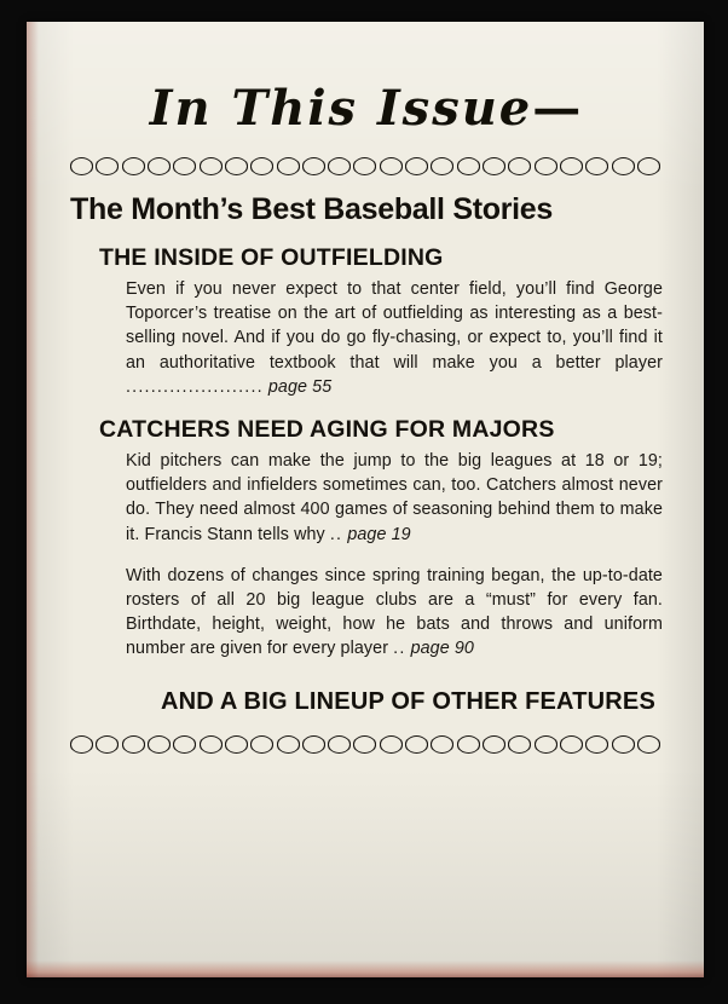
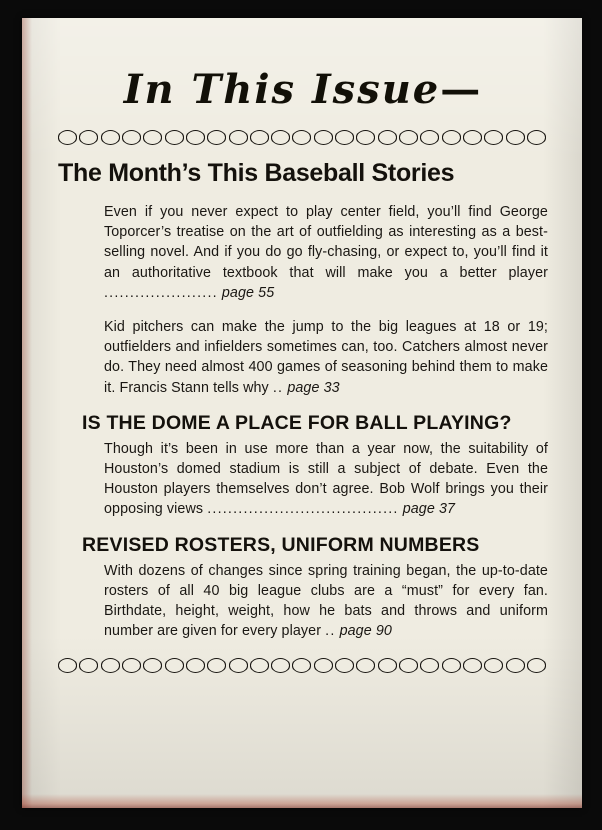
  In This Issue—
- The Month’s Best Baseball Stories
+ The Month’s This Baseball Stories
- THE INSIDE OF OUTFIELDING
- Even if you never expect to that center field, you’ll find George Toporcer’s treatise on the art of outfielding as interesting as a best-selling novel. And if you do go fly-chasing, or expect to, you’ll find it an authoritative textbook that will make you a better player ...................... page 55
+ Even if you never expect to play center field, you’ll find George Toporcer’s treatise on the art of outfielding as interesting as a best-selling novel. And if you do go fly-chasing, or expect to, you’ll find it an authoritative textbook that will make you a better player ...................... page 55
- CATCHERS NEED AGING FOR MAJORS
- Kid pitchers can make the jump to the big leagues at 18 or 19; outfielders and infielders sometimes can, too. Catchers almost never do. They need almost 400 games of seasoning behind them to make it. Francis Stann tells why .. page 19
+ Kid pitchers can make the jump to the big leagues at 18 or 19; outfielders and infielders sometimes can, too. Catchers almost never do. They need almost 400 games of seasoning behind them to make it. Francis Stann tells why .. page 33
+ IS THE DOME A PLACE FOR BALL PLAYING?
+ Though it’s been in use more than a year now, the suitability of Houston’s domed stadium is still a subject of debate. Even the Houston players themselves don’t agree. Bob Wolf brings you their opposing views ..................................... page 37
+ REVISED ROSTERS, UNIFORM NUMBERS
- With dozens of changes since spring training began, the up-to-date rosters of all 20 big league clubs are a “must” for every fan. Birthdate, height, weight, how he bats and throws and uniform number are given for every player .. page 90
+ With dozens of changes since spring training began, the up-to-date rosters of all 40 big league clubs are a “must” for every fan. Birthdate, height, weight, how he bats and throws and uniform number are given for every player .. page 90
- AND A BIG LINEUP OF OTHER FEATURES
